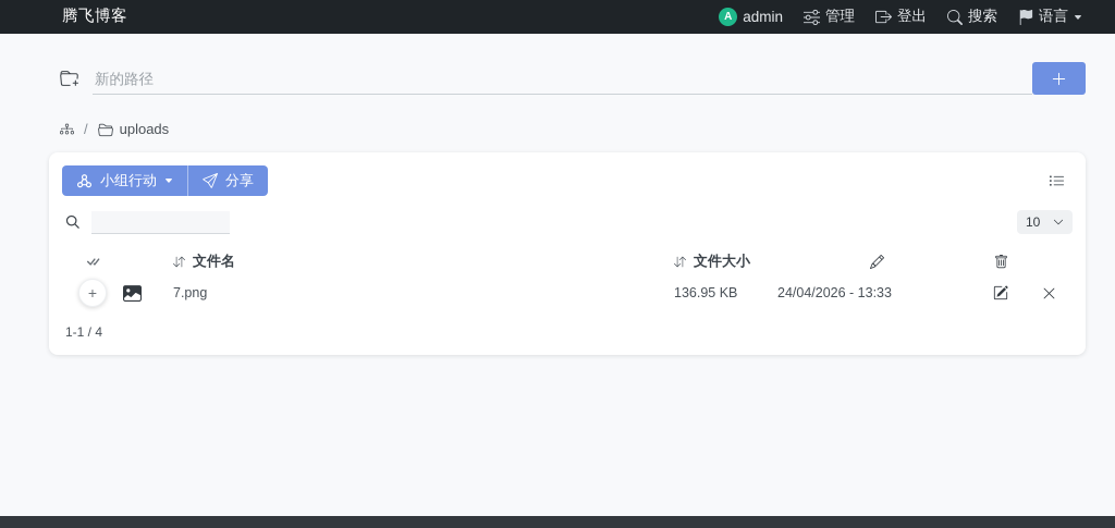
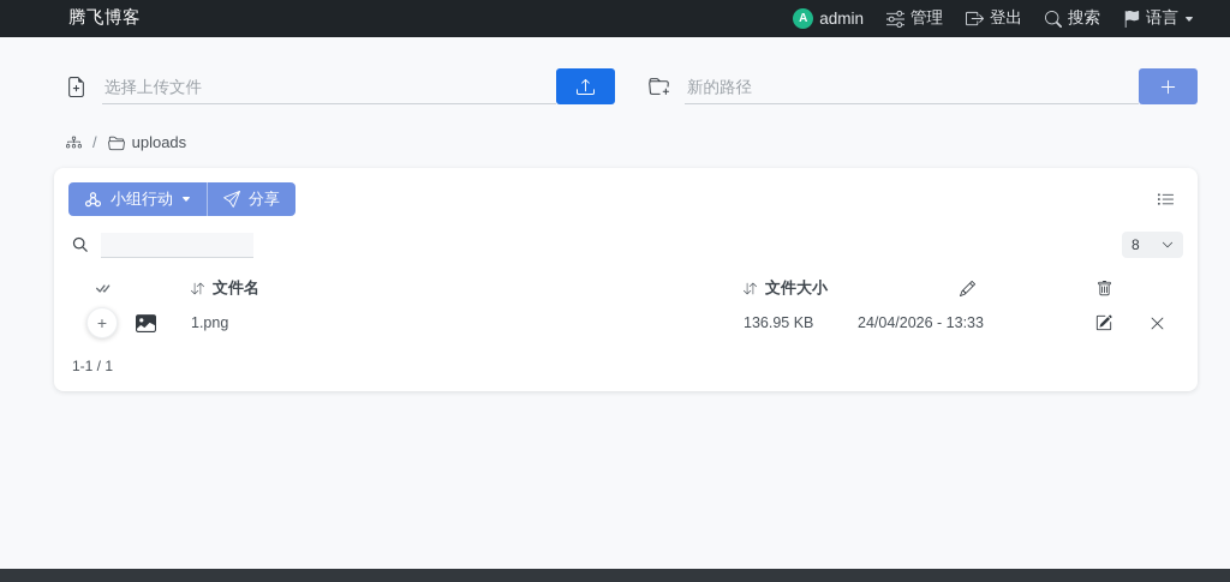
  腾飞博客
  A
  admin
  管理
  登出
  搜索
  语言
+ 选择上传文件
  新的路径
  /
  uploads
  小组行动
  分享
- 10
+ 8
  文件名
  文件大小
  +
- 7.png
+ 1.png
  136.95 KB
  24/04/2026 - 13:33
- 1-1 / 4
+ 1-1 / 1
